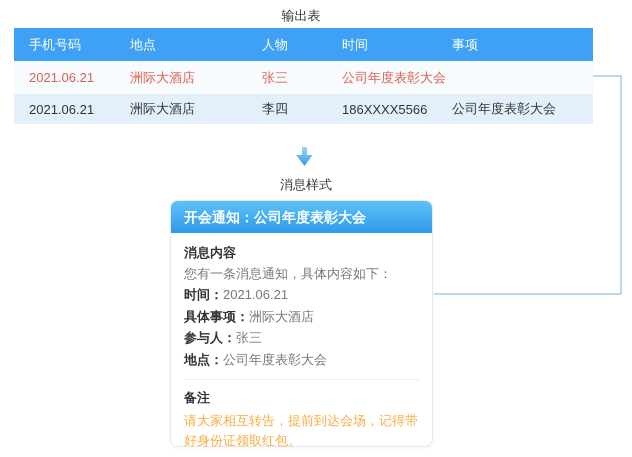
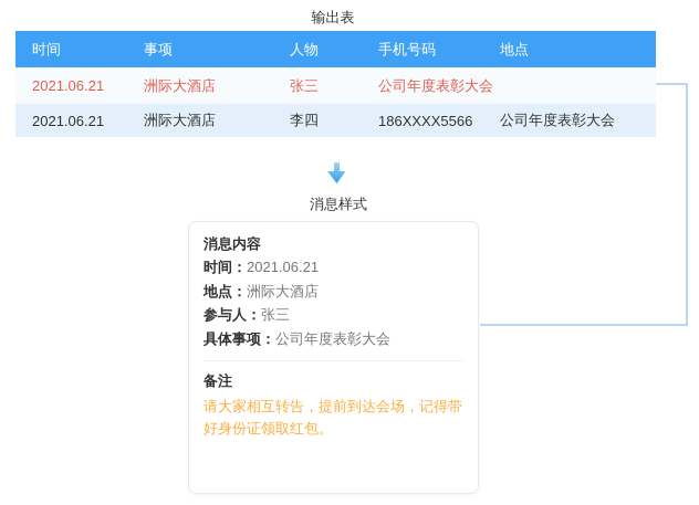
  输出表
- 手机号码
+ 时间
- 地点
+ 事项
  人物
- 时间
+ 手机号码
- 事项
+ 地点
  2021.06.21
  洲际大酒店
  张三
  公司年度表彰大会
  2021.06.21
  洲际大酒店
  李四
  186XXXX5566
  公司年度表彰大会
  消息样式
- 开会通知：公司年度表彰大会
  消息内容
- 您有一条消息通知，具体内容如下：
  时间：2021.06.21
- 具体事项：洲际大酒店
+ 地点：洲际大酒店
  参与人：张三
- 地点：公司年度表彰大会
+ 具体事项：公司年度表彰大会
  备注
  请大家相互转告，提前到达会场，记得带好身份证领取红包。
